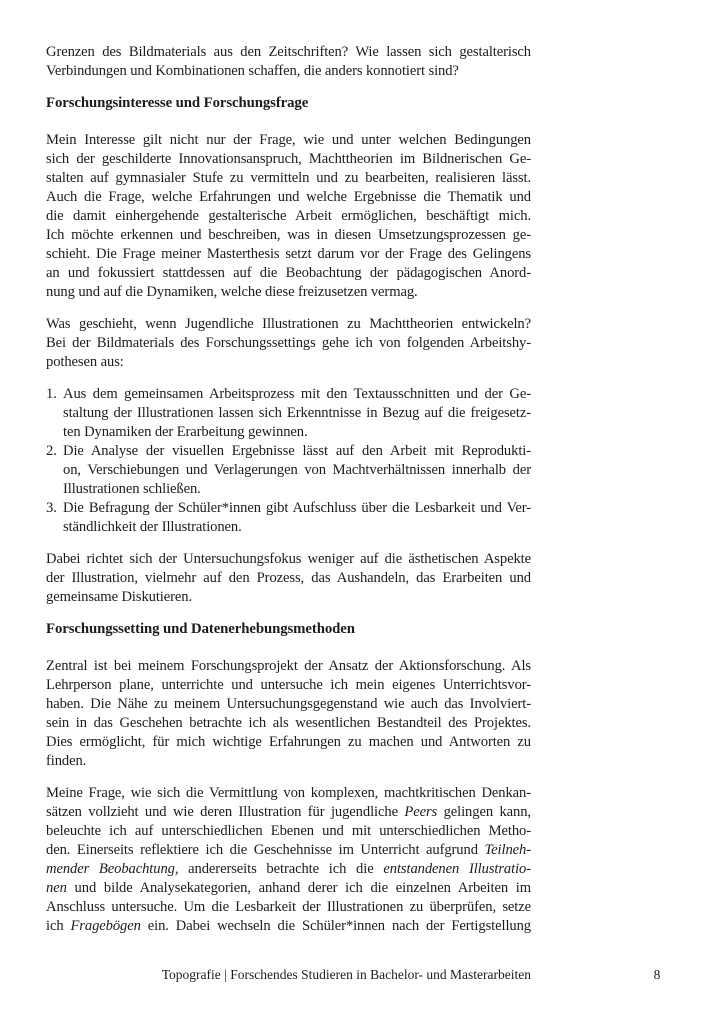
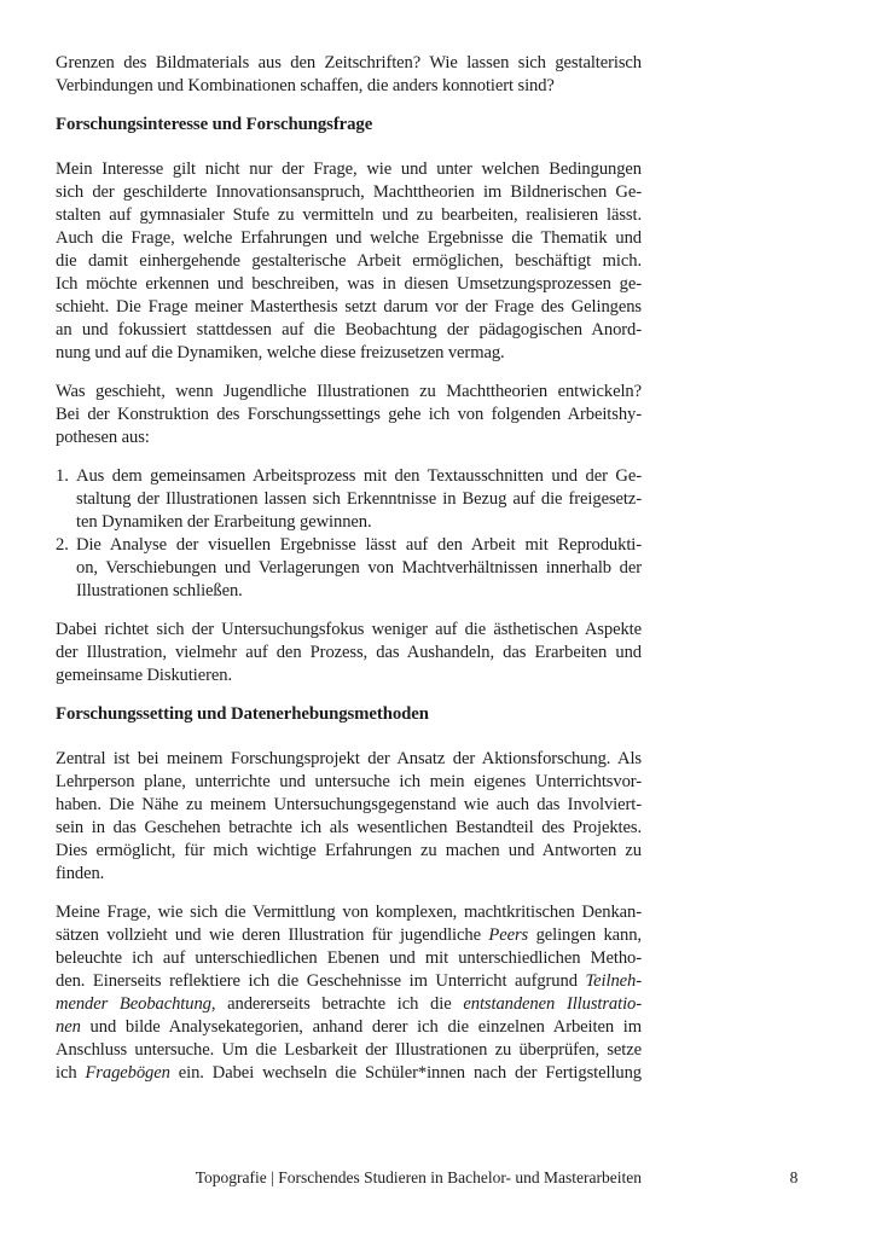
  Grenzen des Bildmaterials aus den Zeitschriften? Wie lassen sich gestalterisch
  Verbindungen und Kombinationen schaffen, die anders konnotiert sind?
  Forschungsinteresse und Forschungsfrage
  Mein Interesse gilt nicht nur der Frage, wie und unter welchen Bedingungen
  sich der geschilderte Innovationsanspruch, Machttheorien im Bildnerischen Ge-
  stalten auf gymnasialer Stufe zu vermitteln und zu bearbeiten, realisieren lässt.
  Auch die Frage, welche Erfahrungen und welche Ergebnisse die Thematik und
  die damit einhergehende gestalterische Arbeit ermöglichen, beschäftigt mich.
  Ich möchte erkennen und beschreiben, was in diesen Umsetzungsprozessen ge-
  schieht. Die Frage meiner Masterthesis setzt darum vor der Frage des Gelingens
  an und fokussiert stattdessen auf die Beobachtung der pädagogischen Anord-
  nung und auf die Dynamiken, welche diese freizusetzen vermag.
  Was geschieht, wenn Jugendliche Illustrationen zu Machttheorien entwickeln?
- Bei der Bildmaterials des Forschungssettings gehe ich von folgenden Arbeitshy-
+ Bei der Konstruktion des Forschungssettings gehe ich von folgenden Arbeitshy-
  pothesen aus:
  1.
  Aus dem gemeinsamen Arbeitsprozess mit den Textausschnitten und der Ge-
  staltung der Illustrationen lassen sich Erkenntnisse in Bezug auf die freigesetz-
  ten Dynamiken der Erarbeitung gewinnen.
  2.
  Die Analyse der visuellen Ergebnisse lässt auf den Arbeit mit Reprodukti-
  on, Verschiebungen und Verlagerungen von Machtverhältnissen innerhalb der
  Illustrationen schließen.
- 3.
- Die Befragung der Schüler*innen gibt Aufschluss über die Lesbarkeit und Ver-
- ständlichkeit der Illustrationen.
  Dabei richtet sich der Untersuchungsfokus weniger auf die ästhetischen Aspekte
  der Illustration, vielmehr auf den Prozess, das Aushandeln, das Erarbeiten und
  gemeinsame Diskutieren.
  Forschungssetting und Datenerhebungsmethoden
  Zentral ist bei meinem Forschungsprojekt der Ansatz der Aktionsforschung. Als
  Lehrperson plane, unterrichte und untersuche ich mein eigenes Unterrichtsvor-
  haben. Die Nähe zu meinem Untersuchungsgegenstand wie auch das Involviert-
  sein in das Geschehen betrachte ich als wesentlichen Bestandteil des Projektes.
  Dies ermöglicht, für mich wichtige Erfahrungen zu machen und Antworten zu
  finden.
  Meine Frage, wie sich die Vermittlung von komplexen, machtkritischen Denkan-
  sätzen vollzieht und wie deren Illustration für jugendliche Peers gelingen kann,
  beleuchte ich auf unterschiedlichen Ebenen und mit unterschiedlichen Metho-
  den. Einerseits reflektiere ich die Geschehnisse im Unterricht aufgrund Teilneh-
  mender Beobachtung, andererseits betrachte ich die entstandenen Illustratio-
  nen und bilde Analysekategorien, anhand derer ich die einzelnen Arbeiten im
  Anschluss untersuche. Um die Lesbarkeit der Illustrationen zu überprüfen, setze
  ich Fragebögen ein. Dabei wechseln die Schüler*innen nach der Fertigstellung
  Topografie | Forschendes Studieren in Bachelor- und Masterarbeiten
  8
